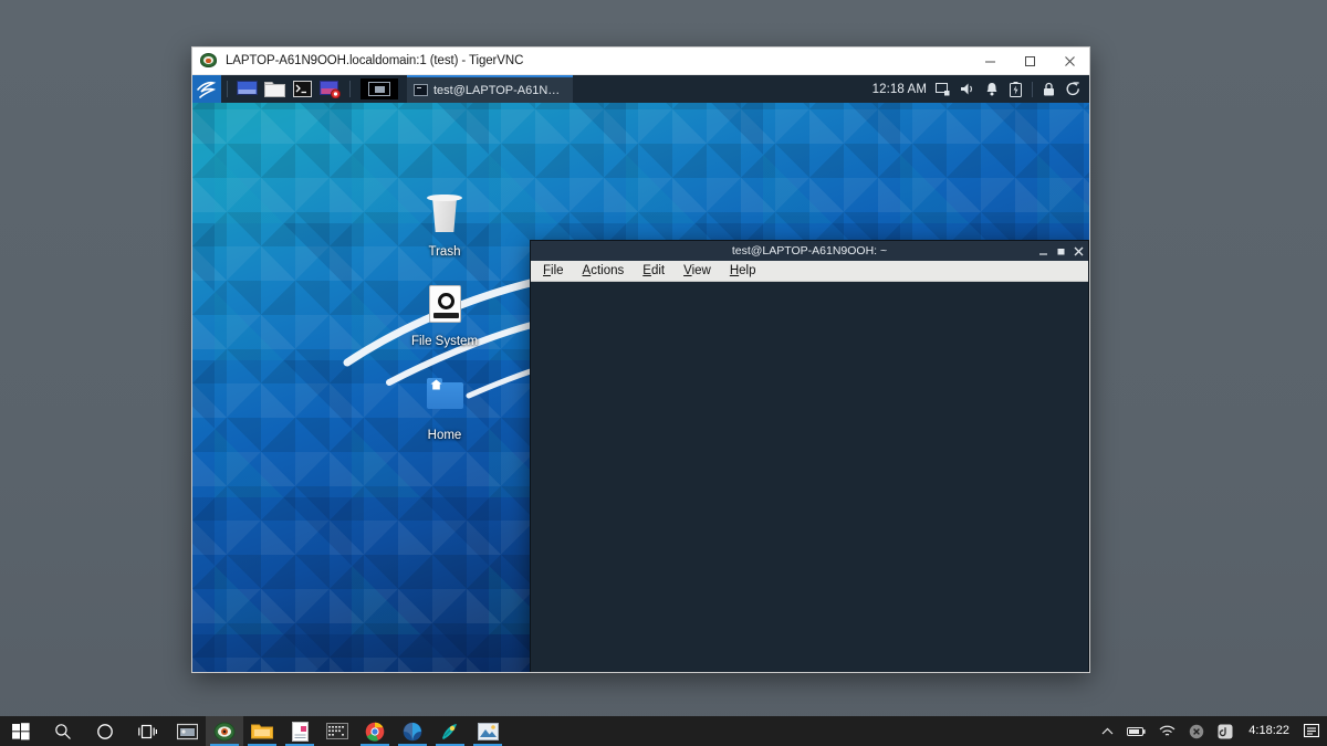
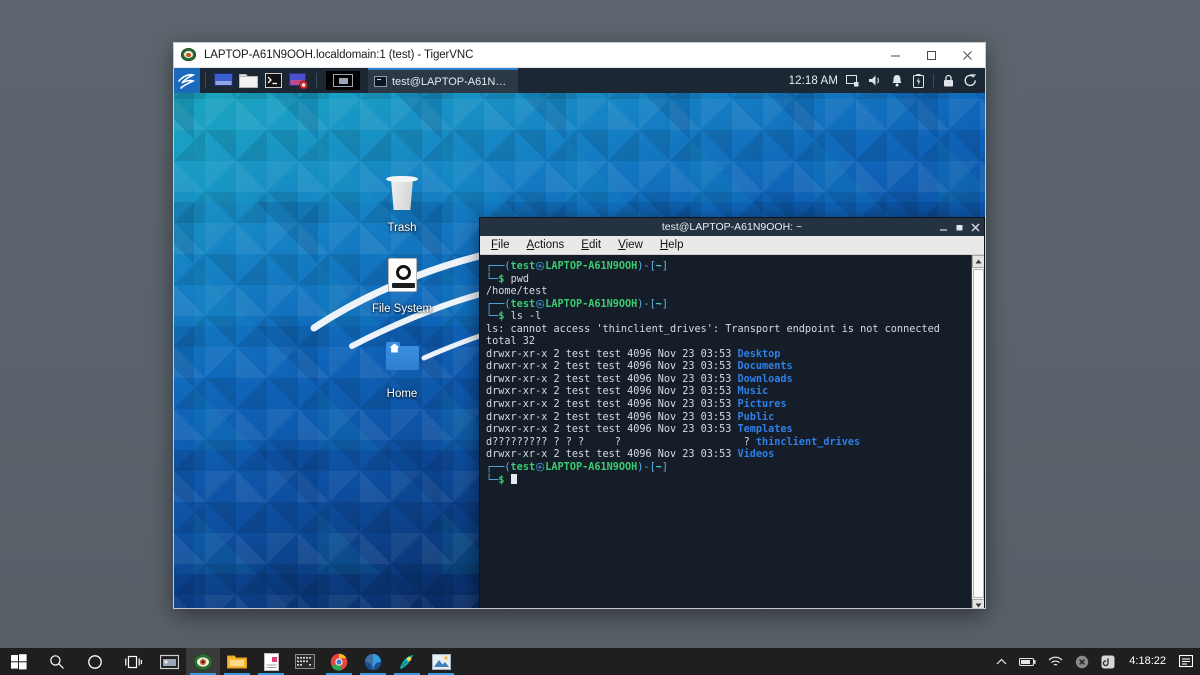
  LAPTOP-A61N9OOH.localdomain:1 (test) - TigerVNC
  test@LAPTOP-A61N9O
  12:18 AM
  Trash
  File System
  Home
  test@LAPTOP-A61N9OOH: ~
  File
  Actions
  Edit
  View
  Help
+ ┌──(test㉿LAPTOP-A61N9OOH)-[~] └─$ pwd /home/test ┌──(test㉿LAPTOP-A61N9OOH)-[~] └─$ ls -l ls: cannot access 'thinclient_drives': Transport endpoint is not connected total 32 drwxr-xr-x 2 test test 4096 Nov 23 03:53 Desktop drwxr-xr-x 2 test test 4096 Nov 23 03:53 Documents drwxr-xr-x 2 test test 4096 Nov 23 03:53 Downloads drwxr-xr-x 2 test test 4096 Nov 23 03:53 Music drwxr-xr-x 2 test test 4096 Nov 23 03:53 Pictures drwxr-xr-x 2 test test 4096 Nov 23 03:53 Public drwxr-xr-x 2 test test 4096 Nov 23 03:53 Templates d????????? ? ? ? ? ? thinclient_drives drwxr-xr-x 2 test test 4096 Nov 23 03:53 Videos ┌──(test㉿LAPTOP-A61N9OOH)-[~] └─$
  4:18:22
